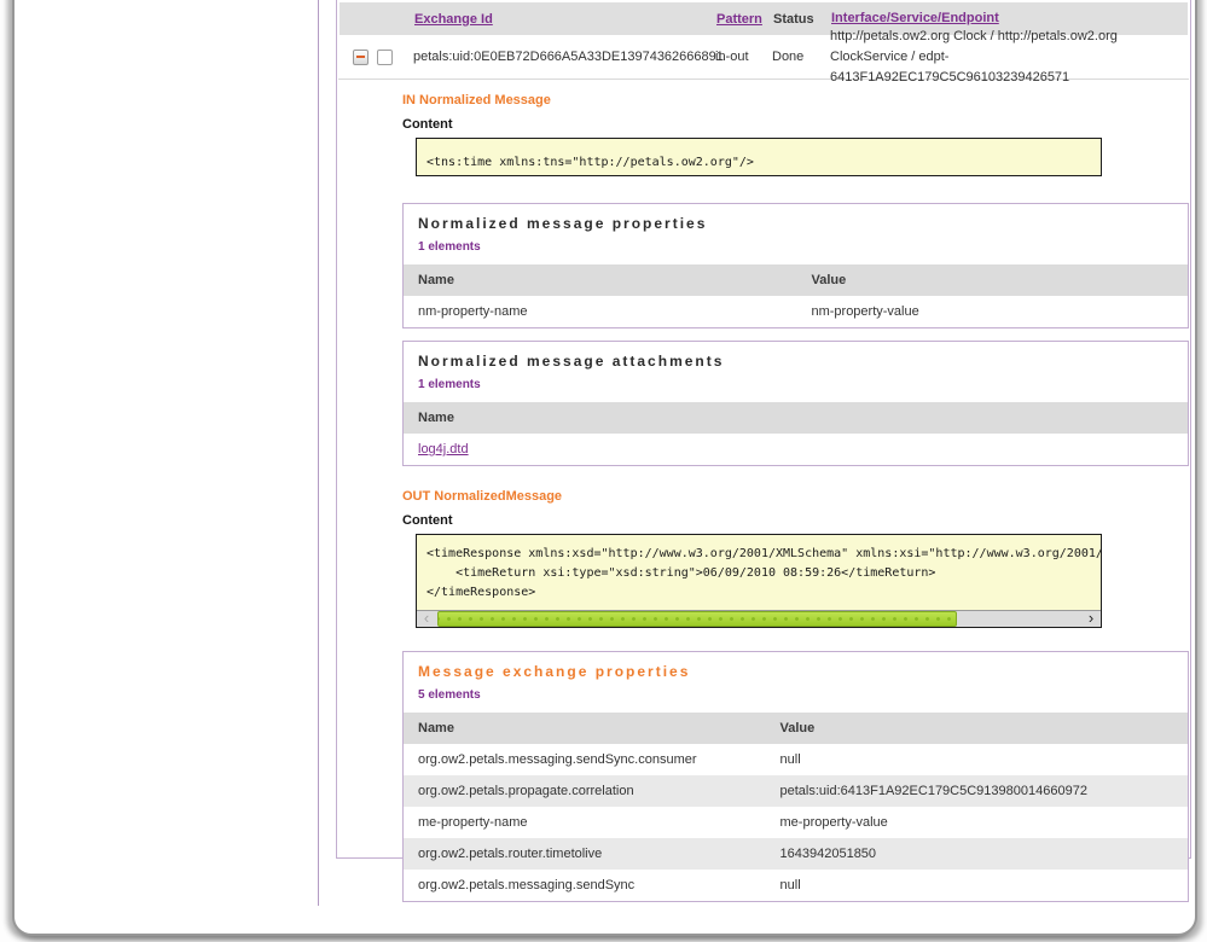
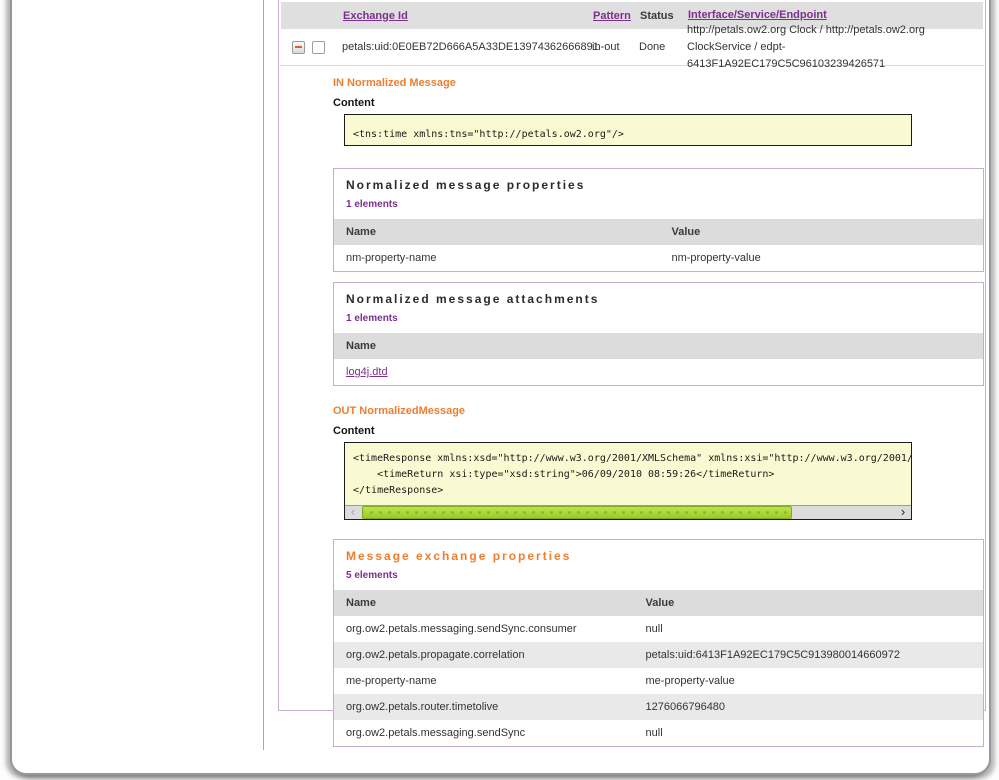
  Exchange Id
  Pattern
  Status
  Interface/Service/Endpoint
  petals:uid:0E0EB72D666A5A33DE1397436266689
  in-out
  Done
  http://petals.ow2.org Clock / http://petals.ow2.org ClockService / edpt-6413F1A92EC179C5C96103239426571
  IN Normalized Message
  Content
  <tns:time xmlns:tns="http://petals.ow2.org"/>
  Normalized message properties
  1 elements
  Name
  Value
  nm-property-name
  nm-property-value
  Normalized message attachments
  1 elements
  Name
  log4j.dtd
  OUT NormalizedMessage
  Content
  <timeResponse xmlns:xsd="http://www.w3.org/2001/XMLSchema" xmlns:xsi="http://www.w3.org/2001/
  <timeReturn xsi:type="xsd:string">06/09/2010 08:59:26</timeReturn>
  </timeResponse>
  ‹
  ›
  Message exchange properties
  5 elements
  Name
  Value
  org.ow2.petals.messaging.sendSync.consumer
  null
  org.ow2.petals.propagate.correlation
  petals:uid:6413F1A92EC179C5C913980014660972
  me-property-name
  me-property-value
  org.ow2.petals.router.timetolive
- 1643942051850
+ 1276066796480
  org.ow2.petals.messaging.sendSync
  null
